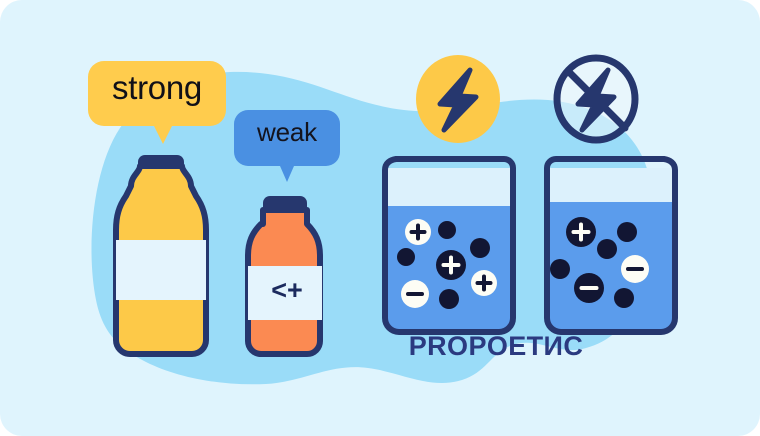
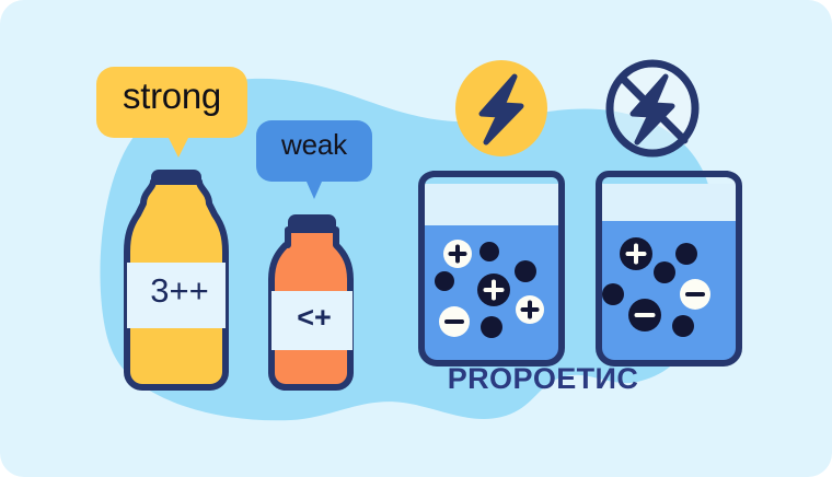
  strong
  weak
+ 3++
  <+
  PROPOETИC
